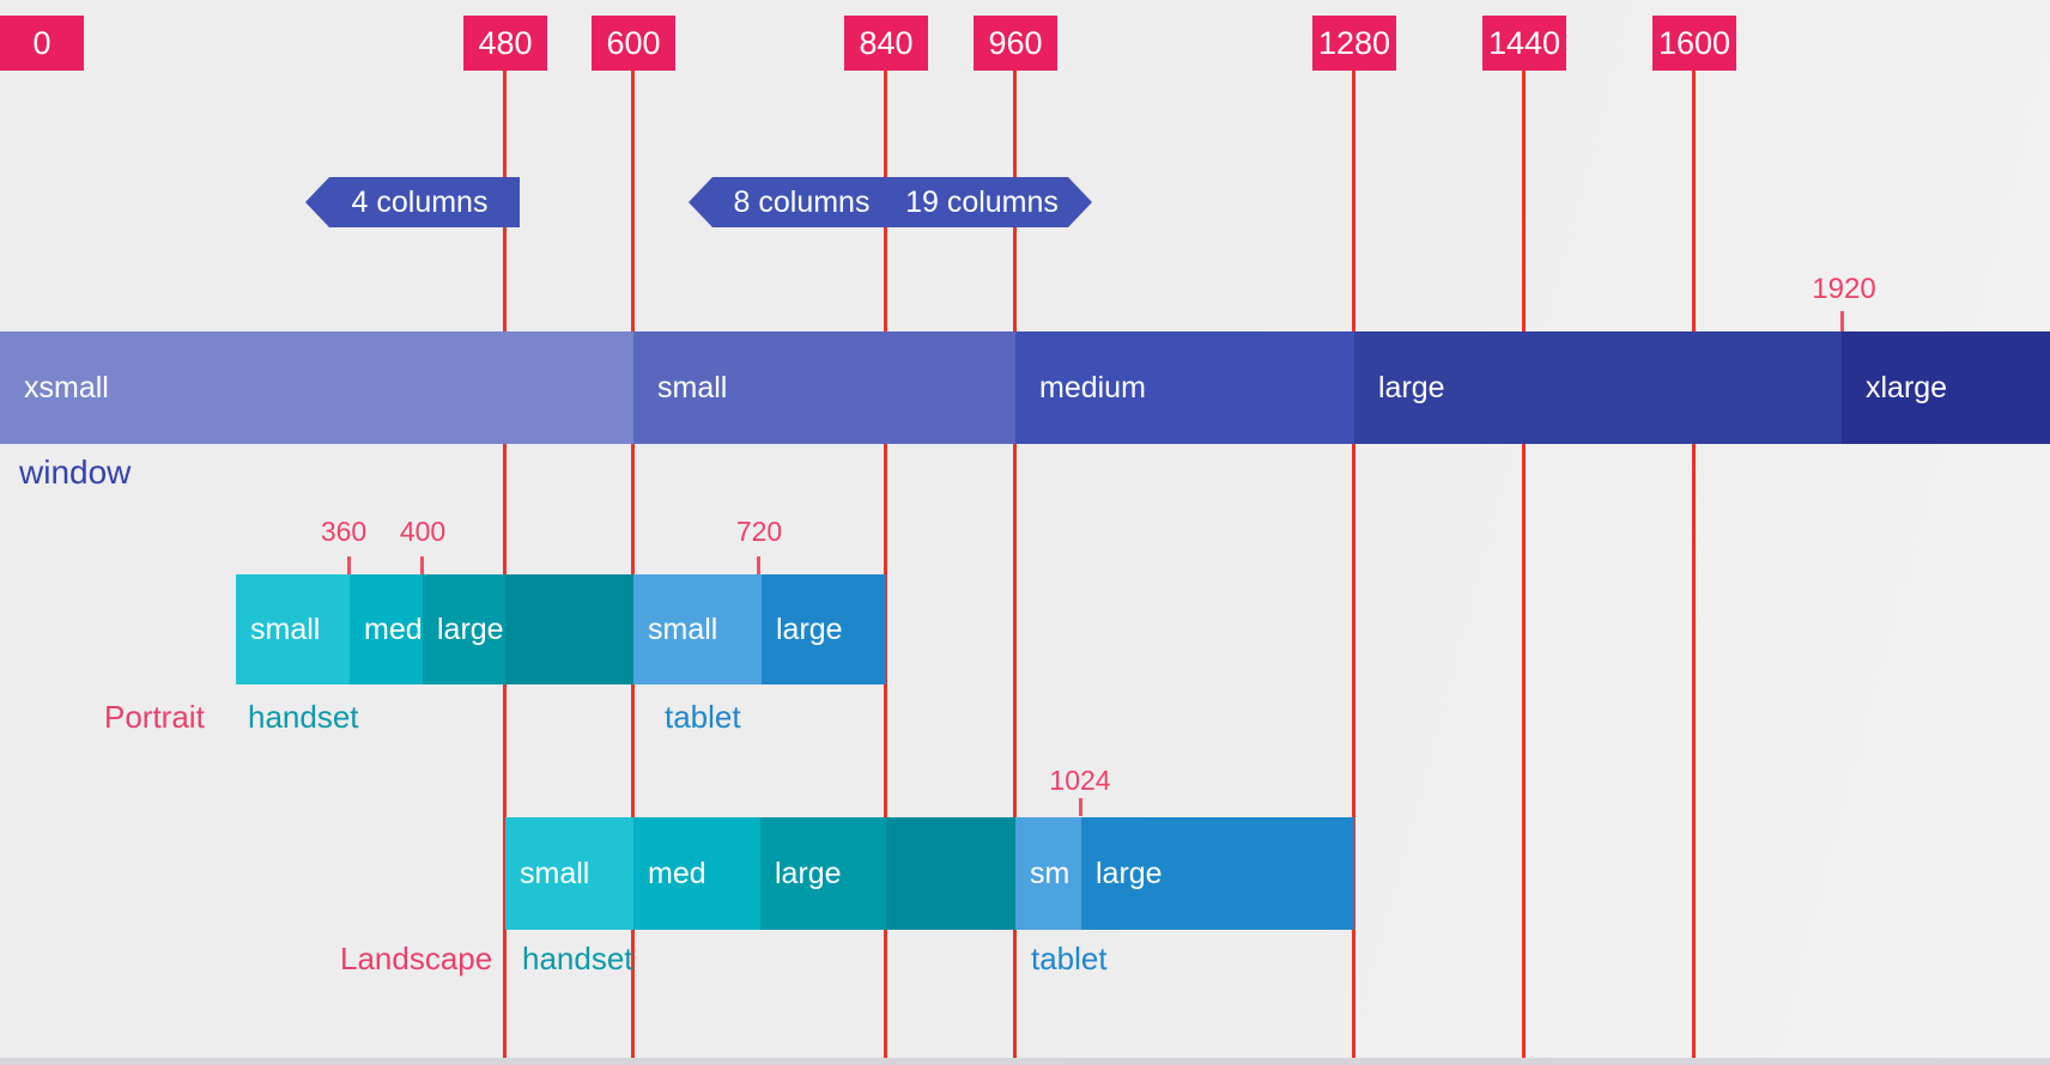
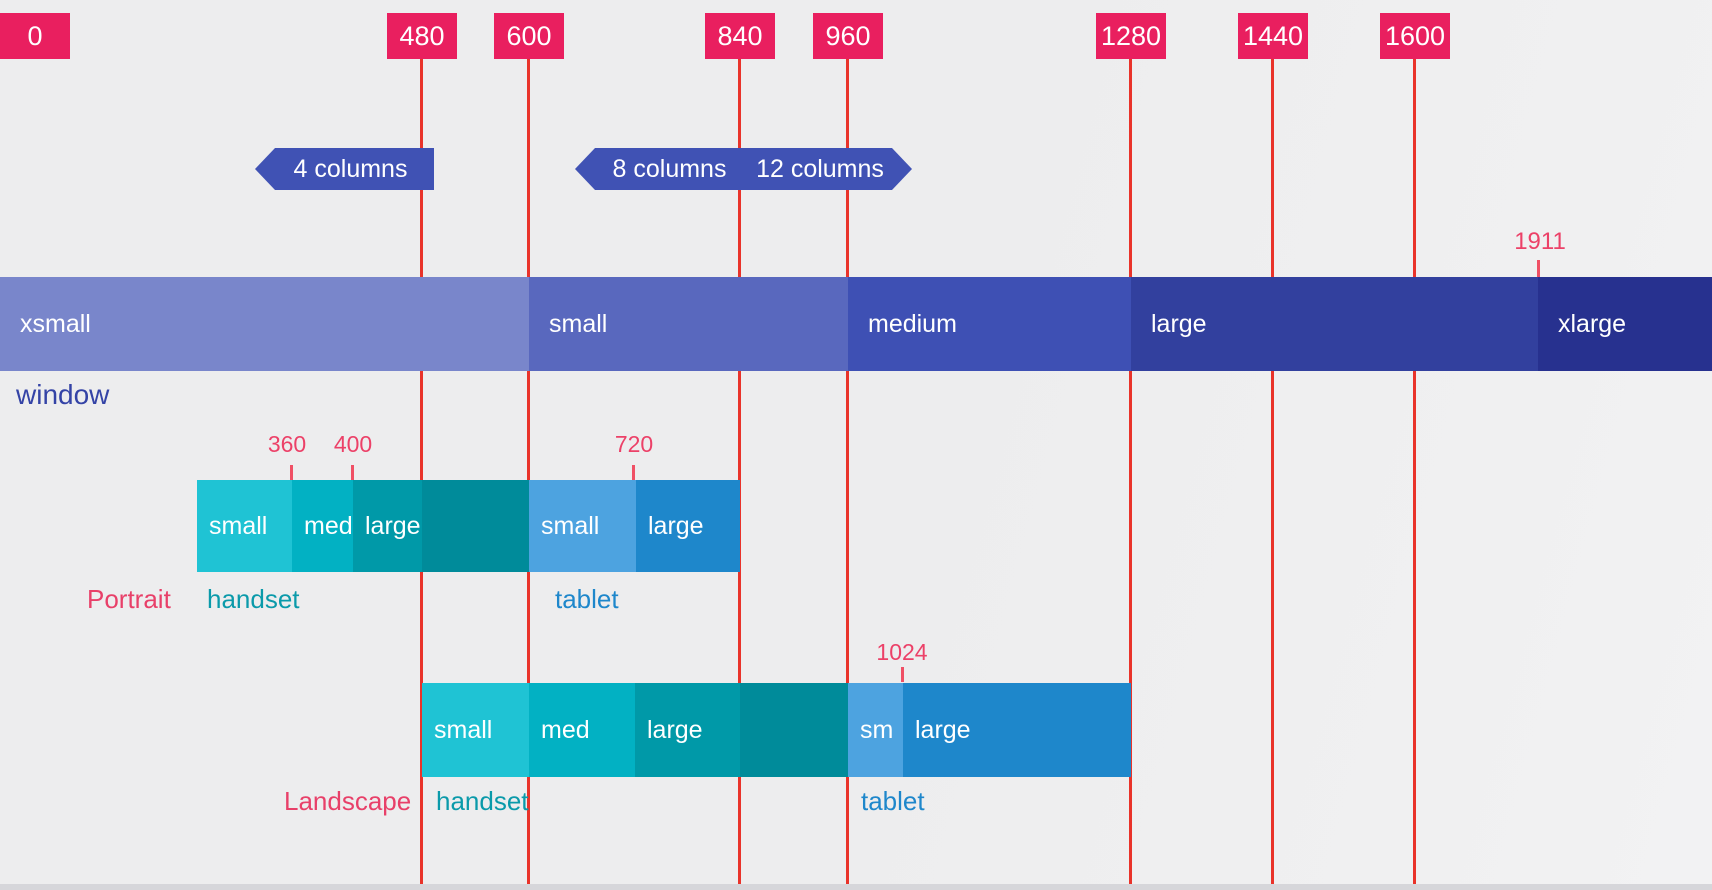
  0
  480
  600
  840
  960
  1280
  1440
  1600
  4 columns
  8 columns
- 19 columns
+ 12 columns
- 1920
+ 1911
  xsmall
  small
  medium
  large
  xlarge
  window
  360
  400
  720
  small
  med
  large
  small
  large
  Portrait
  handset
  tablet
  1024
  small
  med
  large
  sm
  large
  Landscape
  handset
  tablet
